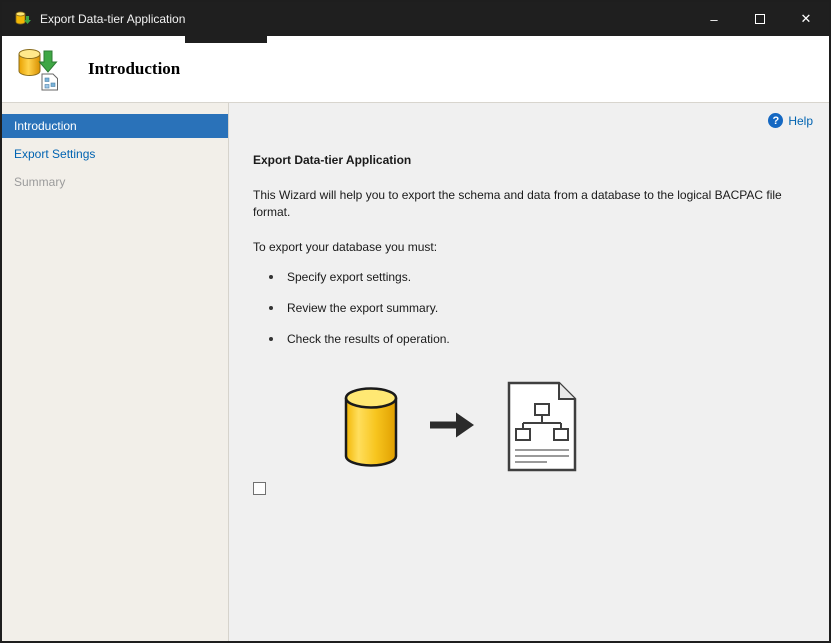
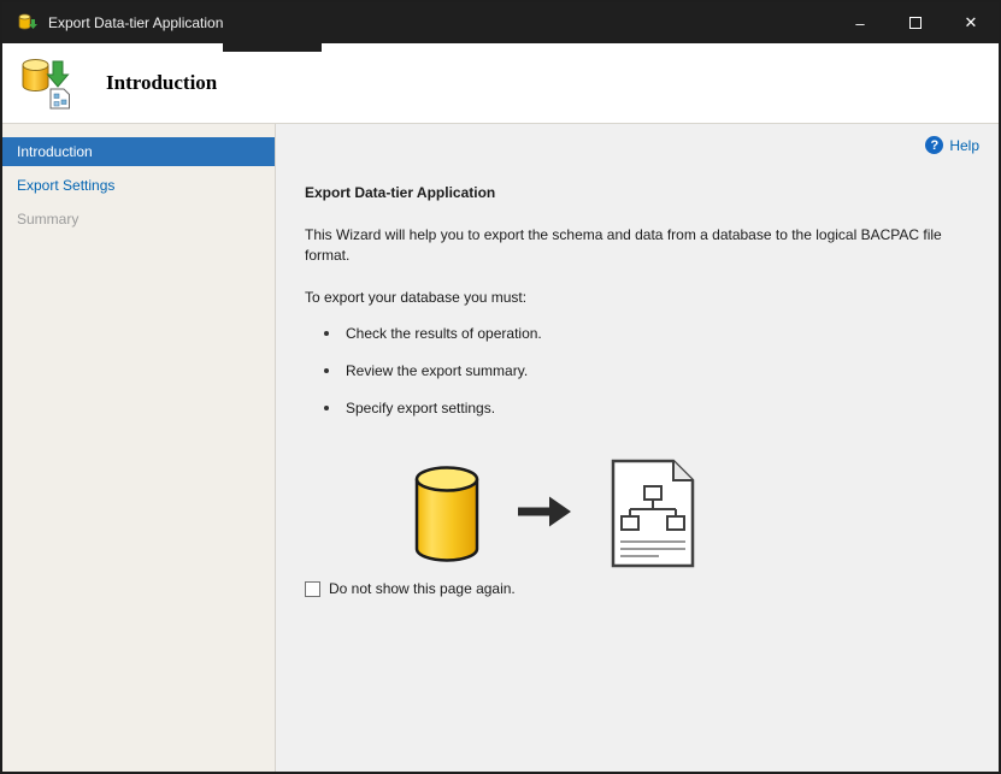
  Export Data-tier Application
  –
  ✕
  Introduction
  Introduction
  Export Settings
  Summary
  ?
  Help
  Export Data-tier Application
  This Wizard will help you to export the schema and data from a database to the logical BACPAC file format.
  To export your database you must:
- Specify export settings.
+ Check the results of operation.
  Review the export summary.
- Check the results of operation.
+ Specify export settings.
+ Do not show this page again.
